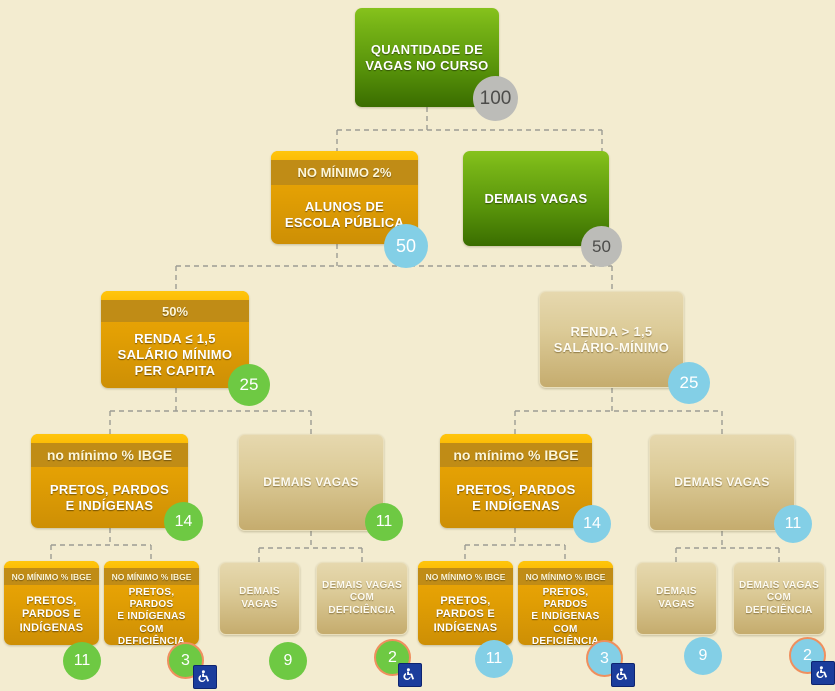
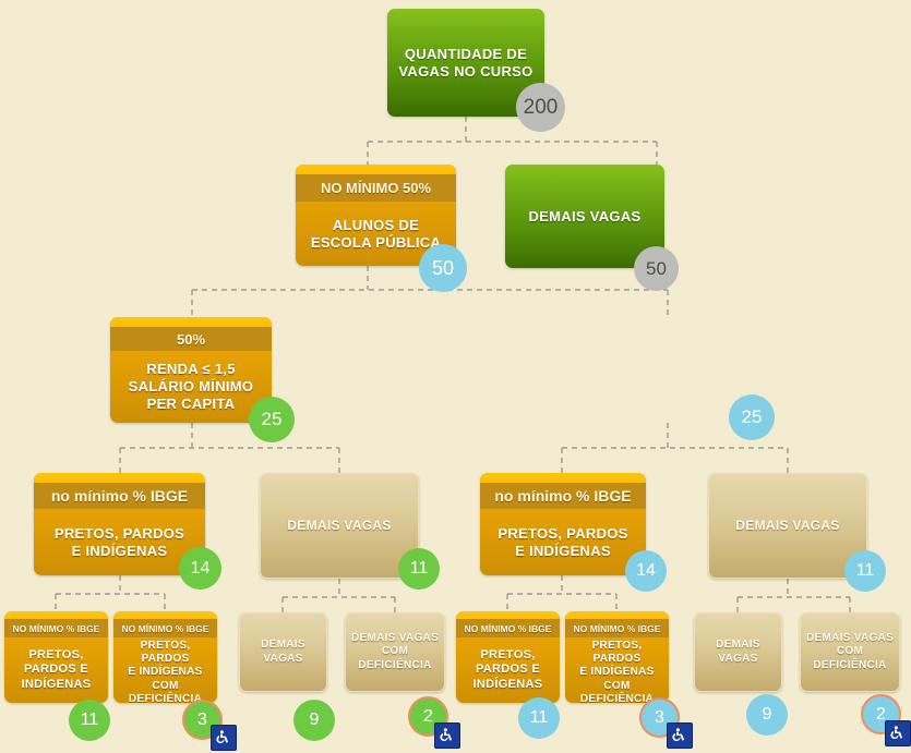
  QUANTIDADE DE
  VAGAS NO CURSO
- 100
+ 200
- NO MÍNIMO 2%
+ NO MÍNIMO 50%
  ALUNOS DE
  ESCOLA PÚBLICA
  50
  DEMAIS VAGAS
  50
  50%
  RENDA ≤ 1,5
  SALÁRIO MÍNIMO
  PER CAPITA
  25
- RENDA > 1,5
- SALÁRIO-MÍNIMO
  25
  no mínimo % IBGE
  PRETOS, PARDOS
  E INDÍGENAS
  14
  DEMAIS VAGAS
  11
  no mínimo % IBGE
  PRETOS, PARDOS
  E INDÍGENAS
  14
  DEMAIS VAGAS
  11
  NO MÍNIMO % IBGE
  PRETOS,
  PARDOS E
  INDÍGENAS
  11
  NO MÍNIMO % IBGE
  PRETOS, PARDOS
  E INDÍGENAS
  COM
  DEFICIÊNCIA
  3
  DEMAIS VAGAS
  9
  DEMAIS VAGAS
  COM
  DEFICIÊNCIA
  2
  NO MÍNIMO % IBGE
  PRETOS,
  PARDOS E
  INDÍGENAS
  11
  NO MÍNIMO % IBGE
  PRETOS, PARDOS
  E INDÍGENAS
  COM
  DEFICIÊNCI
  3
  DEMAIS VAGAS
  9
  DEMAIS VAGAS
  COM
  DEFICIÊNCIA
  2
